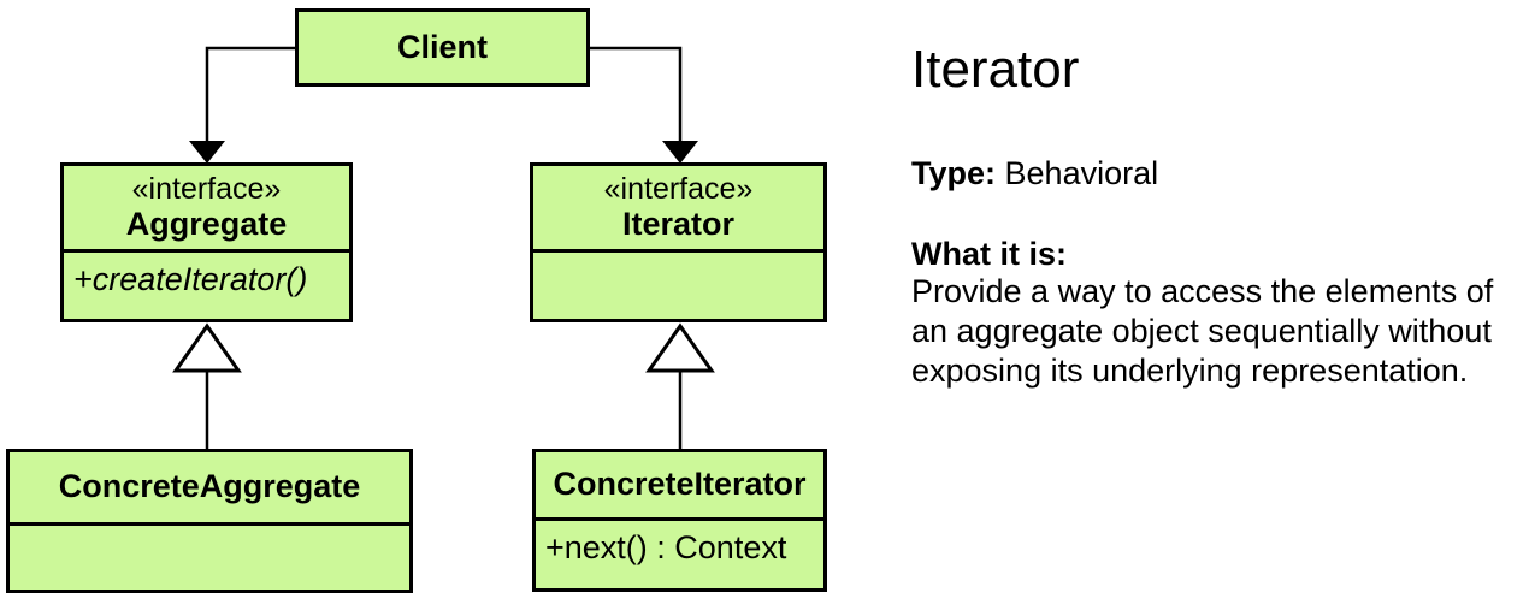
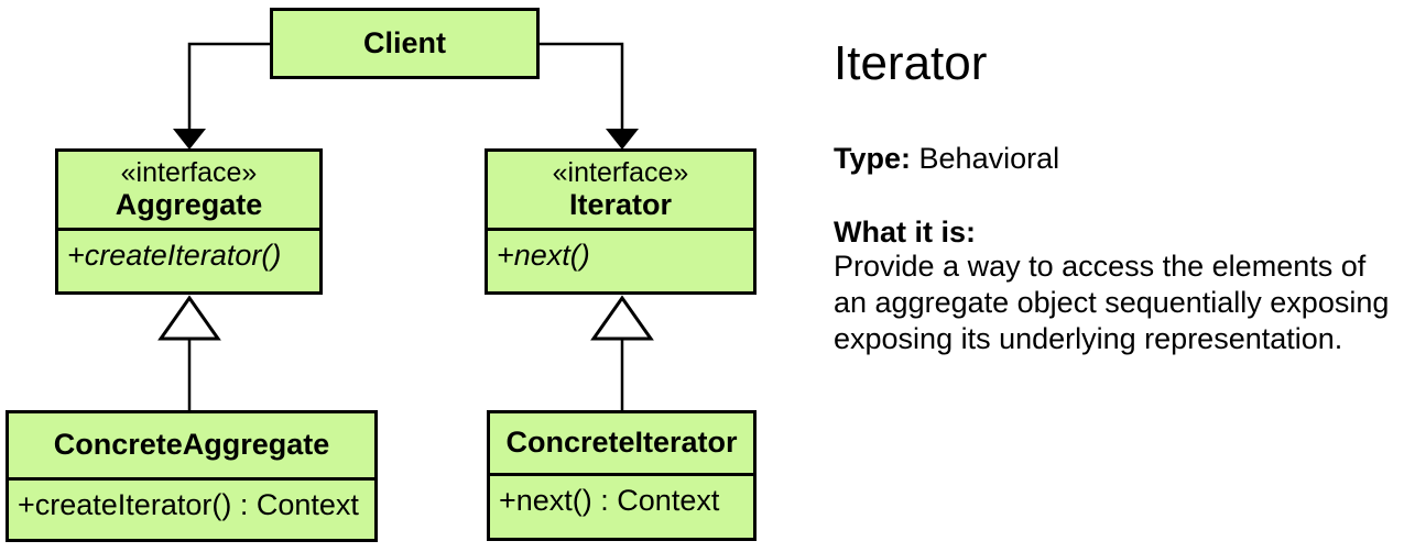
  Client
  «interface»
  Aggregate
  +createIterator()
  «interface»
  Iterator
+ +next()
  ConcreteAggregate
+ +createIterator() : Context
  ConcreteIterator
  +next() : Context
  Iterator
  Type: Behavioral
  What it is:
- Provide a way to access the elements of an aggregate object sequentially without exposing its underlying representation.
+ Provide a way to access the elements of an aggregate object sequentially exposing exposing its underlying representation.
